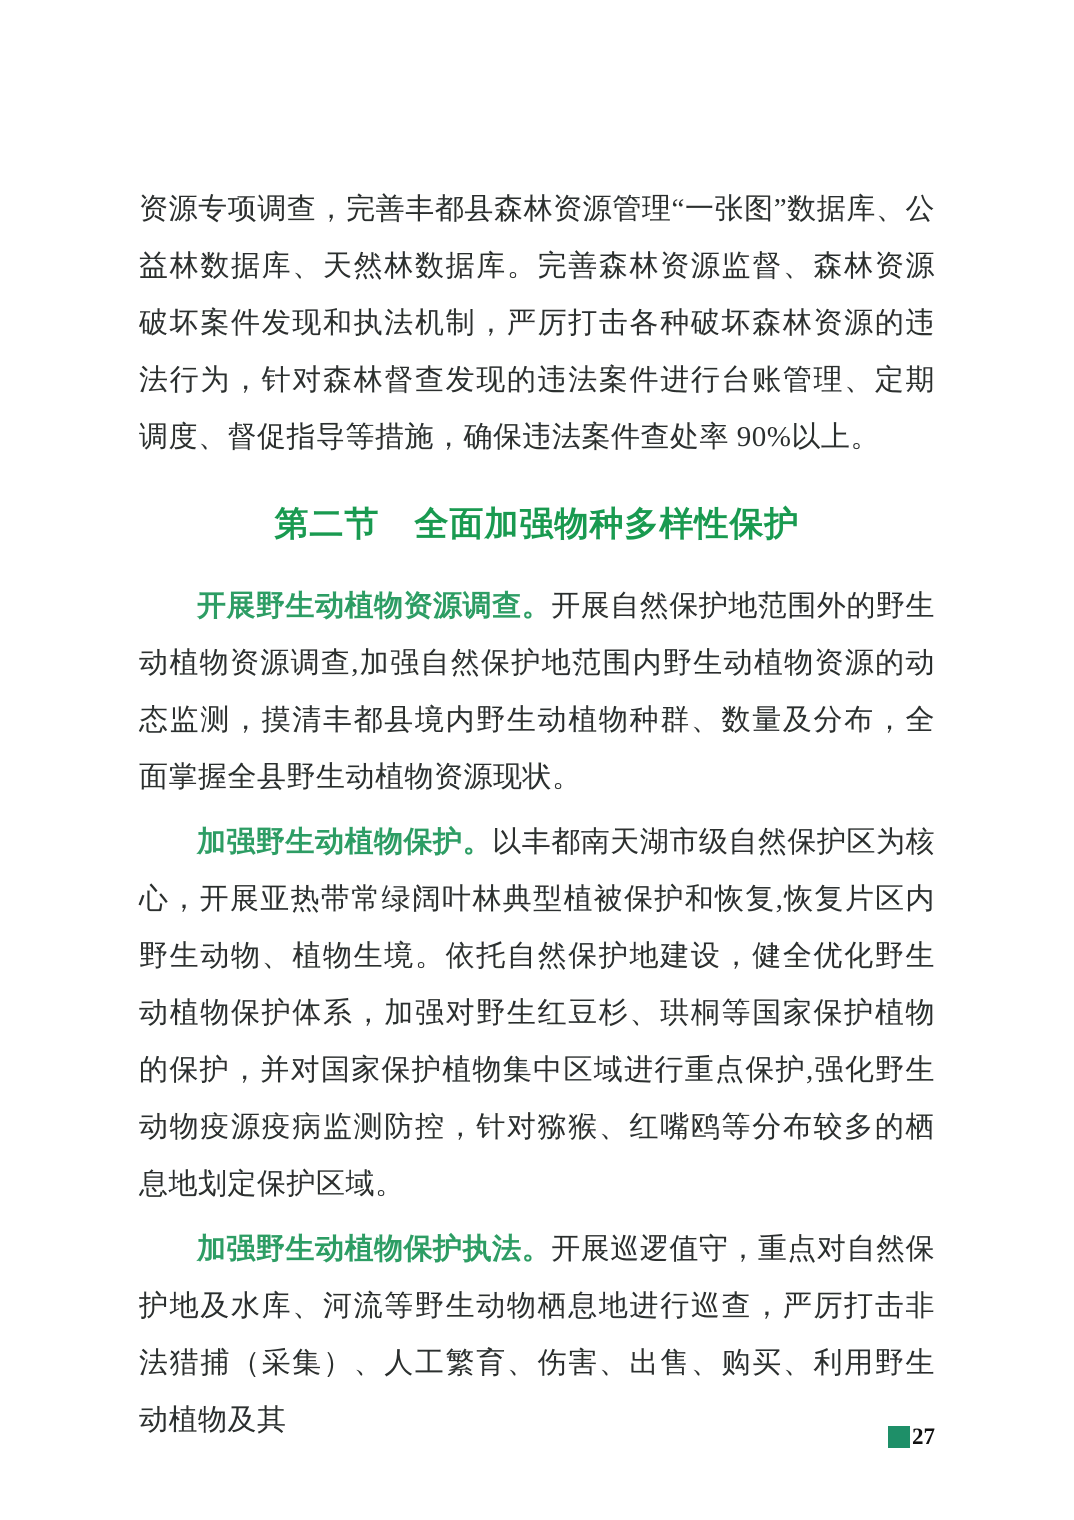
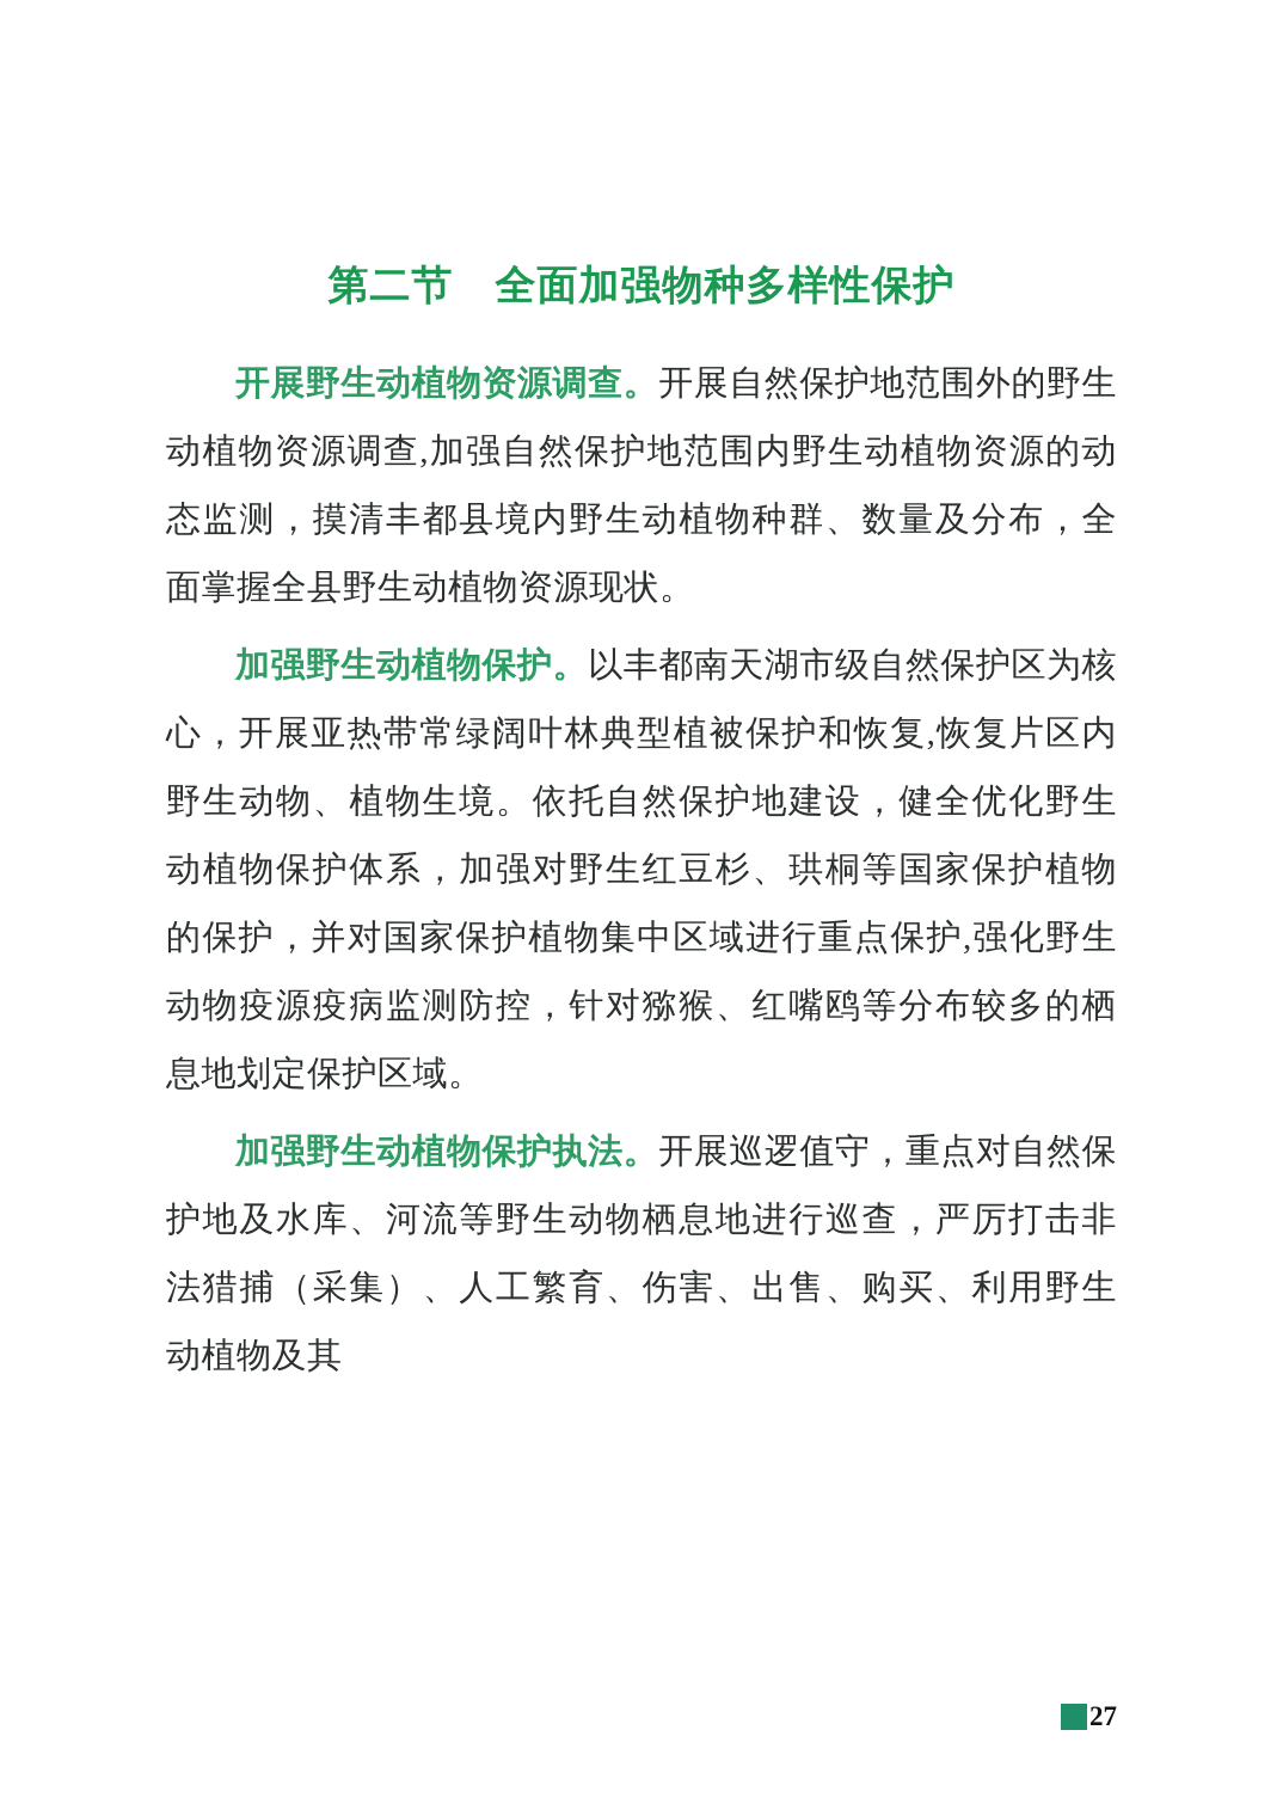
- 资源专项调查，完善丰都县森林资源管理“一张图”数据库、公益林数据库、天然林数据库。完善森林资源监督、森林资源破坏案件发现和执法机制，严厉打击各种破坏森林资源的违法行为，针对森林督查发现的违法案件进行台账管理、定期调度、督促指导等措施，确保违法案件查处率 90%以上。
  第二节 全面加强物种多样性保护
  开展野生动植物资源调查。开展自然保护地范围外的野生动植物资源调查,加强自然保护地范围内野生动植物资源的动态监测，摸清丰都县境内野生动植物种群、数量及分布，全面掌握全县野生动植物资源现状。
  加强野生动植物保护。以丰都南天湖市级自然保护区为核心，开展亚热带常绿阔叶林典型植被保护和恢复,恢复片区内野生动物、植物生境。依托自然保护地建设，健全优化野生动植物保护体系，加强对野生红豆杉、珙桐等国家保护植物的保护，并对国家保护植物集中区域进行重点保护,强化野生动物疫源疫病监测防控，针对猕猴、红嘴鸥等分布较多的栖息地划定保护区域。
  加强野生动植物保护执法。开展巡逻值守，重点对自然保护地及水库、河流等野生动物栖息地进行巡查，严厉打击非法猎捕（采集）、人工繁育、伤害、出售、购买、利用野生动植物及其
  27
